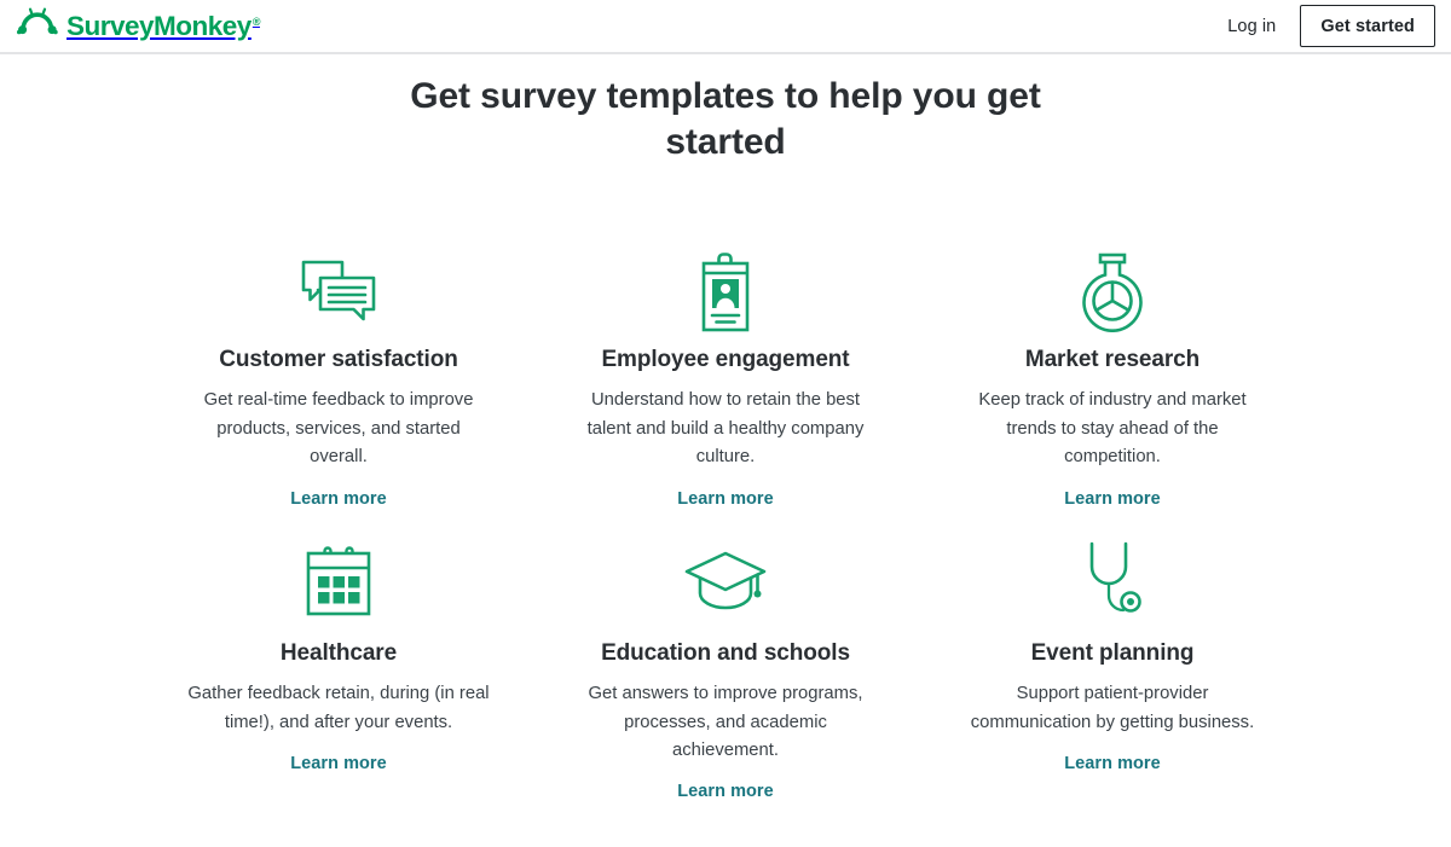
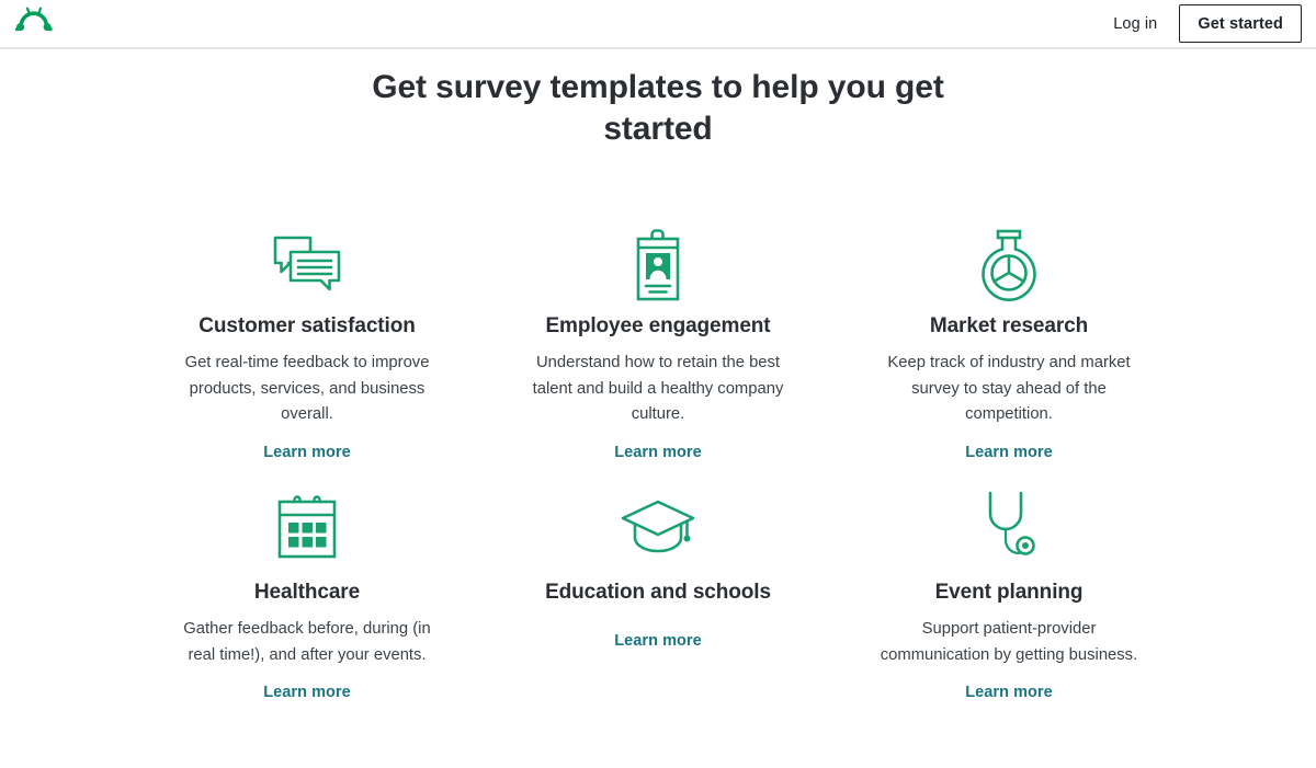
- SurveyMonkey
- ®
  Log in
  Get started
  Get survey templates to help you get started
  Customer satisfaction
- Get real-time feedback to improve products, services, and started overall.
+ Get real-time feedback to improve products, services, and business overall.
  Learn more
  Employee engagement
  Understand how to retain the best talent and build a healthy company culture.
  Learn more
  Market research
- Keep track of industry and market trends to stay ahead of the competition.
+ Keep track of industry and market survey to stay ahead of the competition.
  Learn more
  Healthcare
- Gather feedback retain, during (in real time!), and after your events.
+ Gather feedback before, during (in real time!), and after your events.
  Learn more
  Education and schools
- Get answers to improve programs, processes, and academic achievement.
  Learn more
  Event planning
  Support patient-provider communication by getting business.
  Learn more
